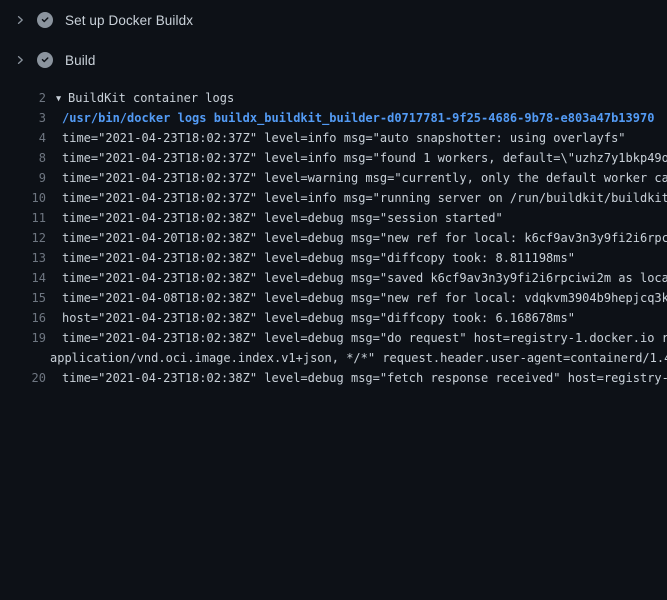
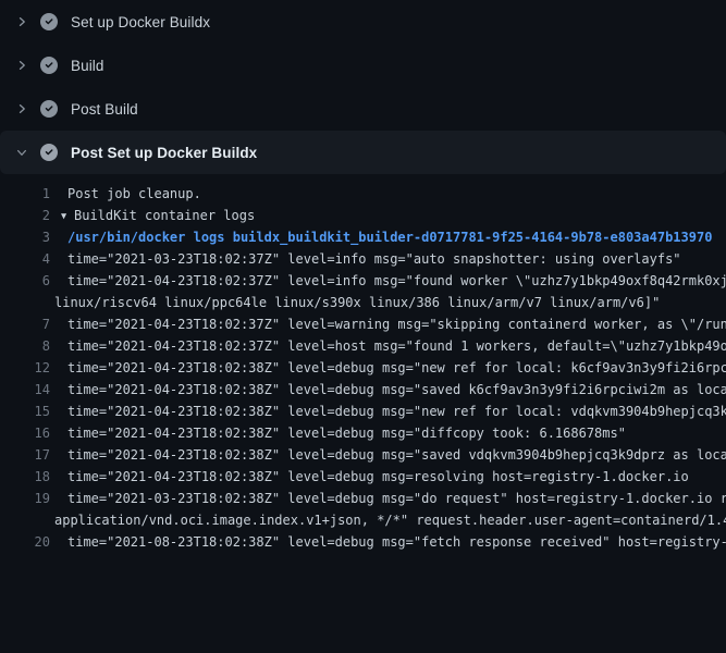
  Set up Docker Buildx
  Build
+ Post Build
+ Post Set up Docker Buildx
+ 1
+ Post job cleanup.
  2
  ▼ BuildKit container logs
  3
- /usr/bin/docker logs buildx_buildkit_builder-d0717781-9f25-4686-9b78-e803a47b13970
+ /usr/bin/docker logs buildx_buildkit_builder-d0717781-9f25-4164-9b78-e803a47b13970
  4
- time="2021-04-23T18:02:37Z" level=info msg="auto snapshotter: using overlayfs"
+ time="2021-03-23T18:02:37Z" level=info msg="auto snapshotter: using overlayfs"
+ 6
+ time="2021-04-23T18:02:37Z" level=info msg="found worker \"uzhz7y1bkp49oxf8q42rmk0xj
+ linux/riscv64 linux/ppc64le linux/s390x linux/386 linux/arm/v7 linux/arm/v6]"
+ 7
+ time="2021-04-23T18:02:37Z" level=warning msg="skipping containerd worker, as \"/run
  8
- time="2021-04-23T18:02:37Z" level=info msg="found 1 workers, default=\"uzhz7y1bkp49o
+ time="2021-04-23T18:02:37Z" level=host msg="found 1 workers, default=\"uzhz7y1bkp49o
- 9
- time="2021-04-23T18:02:37Z" level=warning msg="currently, only the default worker ca
- 10
- time="2021-04-23T18:02:37Z" level=info msg="running server on /run/buildkit/buildkit
- 11
- time="2021-04-23T18:02:38Z" level=debug msg="session started"
  12
- time="2021-04-20T18:02:38Z" level=debug msg="new ref for local: k6cf9av3n3y9fi2i6rpc
+ time="2021-04-23T18:02:38Z" level=debug msg="new ref for local: k6cf9av3n3y9fi2i6rpc
- 13
- time="2021-04-23T18:02:38Z" level=debug msg="diffcopy took: 8.811198ms"
  14
  time="2021-04-23T18:02:38Z" level=debug msg="saved k6cf9av3n3y9fi2i6rpciwi2m as loca
  15
- time="2021-04-08T18:02:38Z" level=debug msg="new ref for local: vdqkvm3904b9hepjcq3k
+ time="2021-04-23T18:02:38Z" level=debug msg="new ref for local: vdqkvm3904b9hepjcq3k
  16
- host="2021-04-23T18:02:38Z" level=debug msg="diffcopy took: 6.168678ms"
+ time="2021-04-23T18:02:38Z" level=debug msg="diffcopy took: 6.168678ms"
+ 17
+ time="2021-04-23T18:02:38Z" level=debug msg="saved vdqkvm3904b9hepjcq3k9dprz as loca
+ 18
+ time="2021-04-23T18:02:38Z" level=debug msg=resolving host=registry-1.docker.io
  19
- time="2021-04-23T18:02:38Z" level=debug msg="do request" host=registry-1.docker.io r
+ time="2021-03-23T18:02:38Z" level=debug msg="do request" host=registry-1.docker.io r
  application/vnd.oci.image.index.v1+json, */*" request.header.user-agent=containerd/1.
  20
- time="2021-04-23T18:02:38Z" level=debug msg="fetch response received" host=registry-
+ time="2021-08-23T18:02:38Z" level=debug msg="fetch response received" host=registry-
